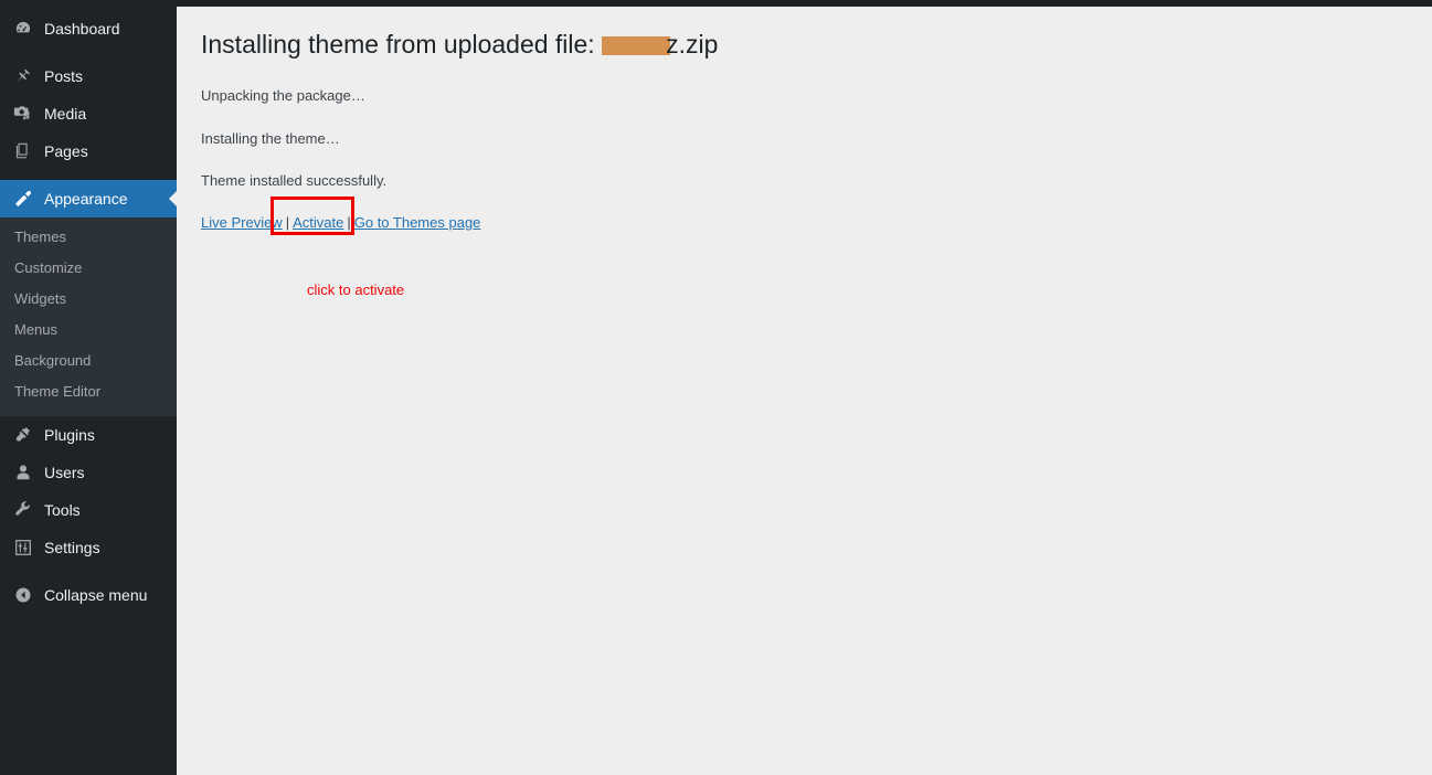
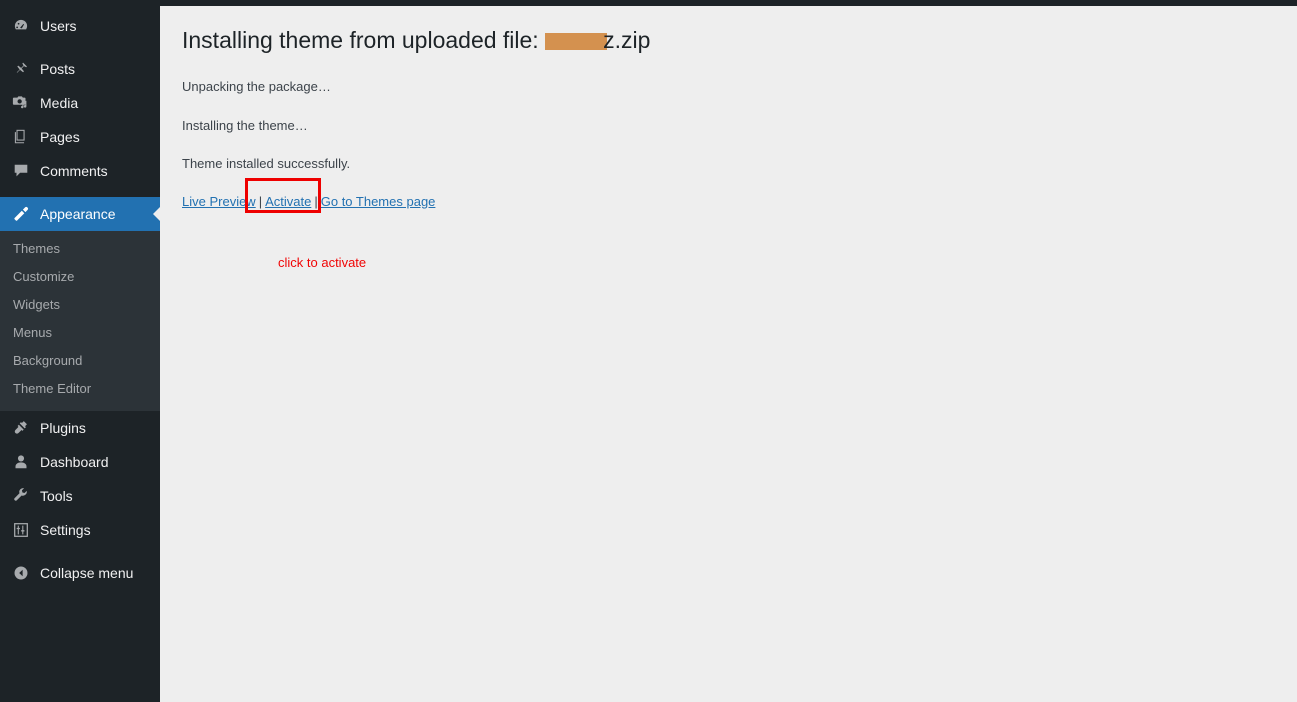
- Dashboard
+ Users
  Posts
  Media
  Pages
+ Comments
  Appearance
  Themes
  Customize
  Widgets
  Menus
  Background
  Theme Editor
  Plugins
- Users
+ Dashboard
  Tools
  Settings
  Collapse menu
  Installing theme from uploaded file: z.zip
  Unpacking the package…
  Installing the theme…
  Theme installed successfully.
  Live Preview | Activate | Go to Themes page
  click to activate
